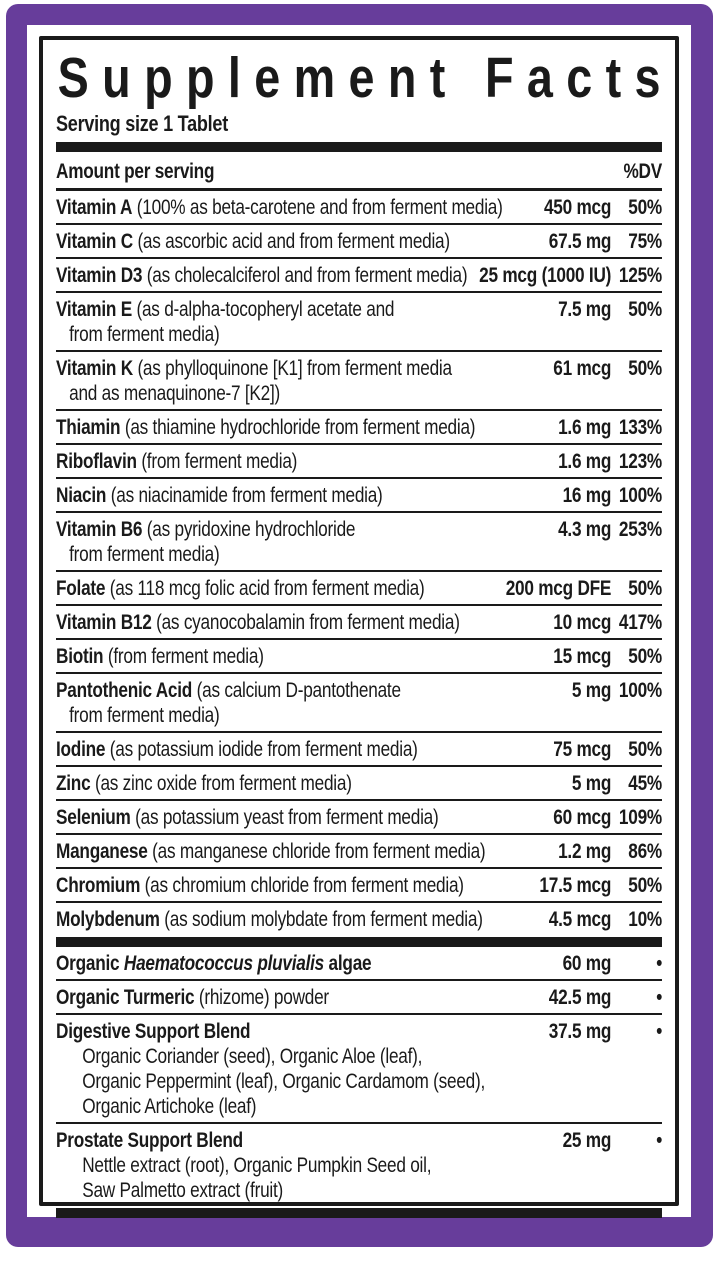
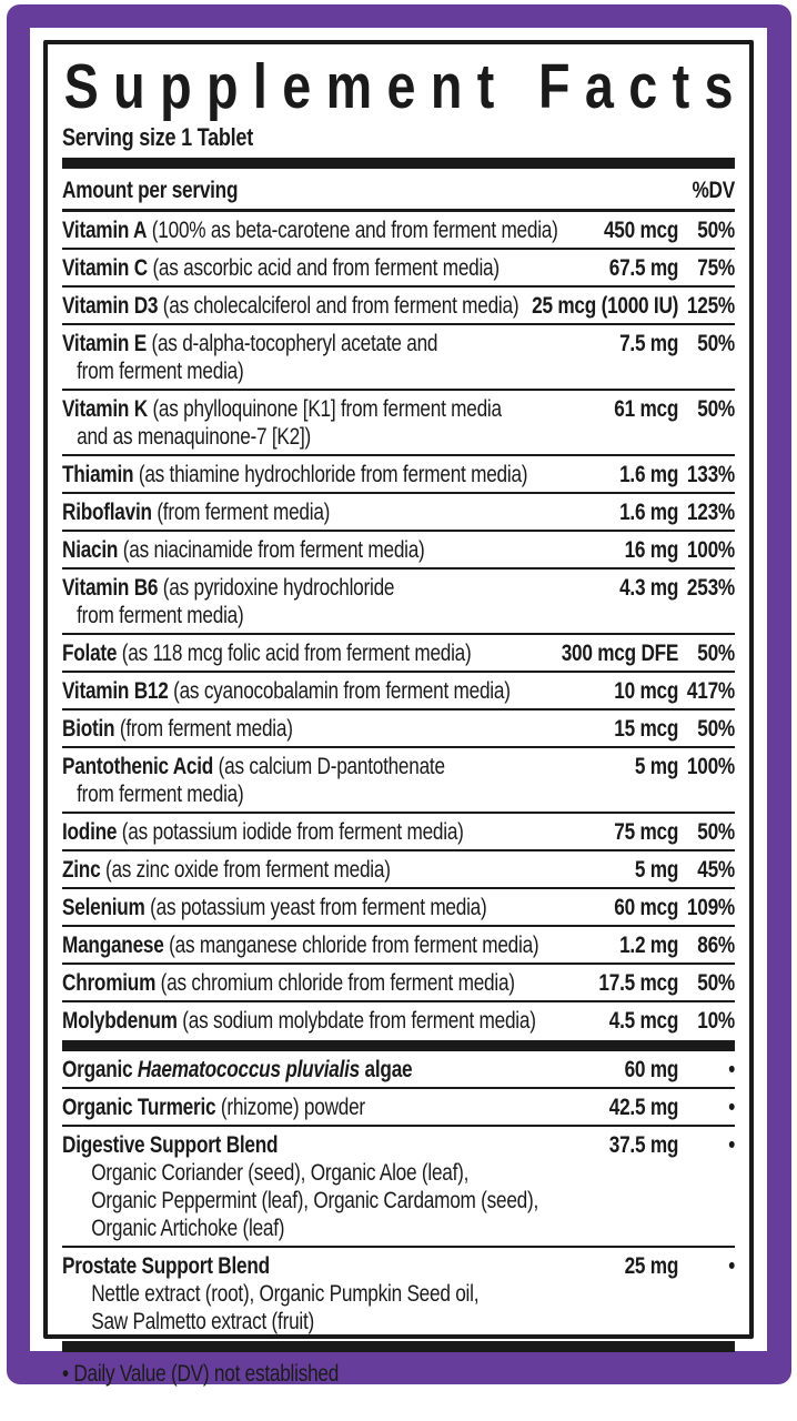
  S
  u
  p
  p
  l
  e
  m
  e
  n
  t
  F
  a
  c
  t
  s
  Serving size 1 Tablet
  Amount per serving
  %DV
  Vitamin A (100% as beta-carotene and from ferment media)
  450 mcg
  50%
  Vitamin C (as ascorbic acid and from ferment media)
  67.5 mg
  75%
  Vitamin D3 (as cholecalciferol and from ferment media)
  25 mcg (1000 IU)
  125%
  Vitamin E (as d-alpha-tocopheryl acetate and
  7.5 mg
  50%
  from ferment media)
  Vitamin K (as phylloquinone [K1] from ferment media
  61 mcg
  50%
  and as menaquinone-7 [K2])
  Thiamin (as thiamine hydrochloride from ferment media)
  1.6 mg
  133%
  Riboflavin (from ferment media)
  1.6 mg
  123%
  Niacin (as niacinamide from ferment media)
  16 mg
  100%
  Vitamin B6 (as pyridoxine hydrochloride
  4.3 mg
  253%
  from ferment media)
  Folate (as 118 mcg folic acid from ferment media)
- 200 mcg DFE
+ 300 mcg DFE
  50%
  Vitamin B12 (as cyanocobalamin from ferment media)
  10 mcg
  417%
  Biotin (from ferment media)
  15 mcg
  50%
  Pantothenic Acid (as calcium D-pantothenate
  5 mg
  100%
  from ferment media)
  Iodine (as potassium iodide from ferment media)
  75 mcg
  50%
  Zinc (as zinc oxide from ferment media)
  5 mg
  45%
  Selenium (as potassium yeast from ferment media)
  60 mcg
  109%
  Manganese (as manganese chloride from ferment media)
  1.2 mg
  86%
  Chromium (as chromium chloride from ferment media)
  17.5 mcg
  50%
  Molybdenum (as sodium molybdate from ferment media)
  4.5 mcg
  10%
  Organic Haematococcus pluvialis algae
  60 mg
  •
  Organic Turmeric (rhizome) powder
  42.5 mg
  •
  Digestive Support Blend
  37.5 mg
  •
  Organic Coriander (seed), Organic Aloe (leaf),
  Organic Peppermint (leaf), Organic Cardamom (seed),
  Organic Artichoke (leaf)
  Prostate Support Blend
  25 mg
  •
  Nettle extract (root), Organic Pumpkin Seed oil,
  Saw Palmetto extract (fruit)
+ • Daily Value (DV) not established
